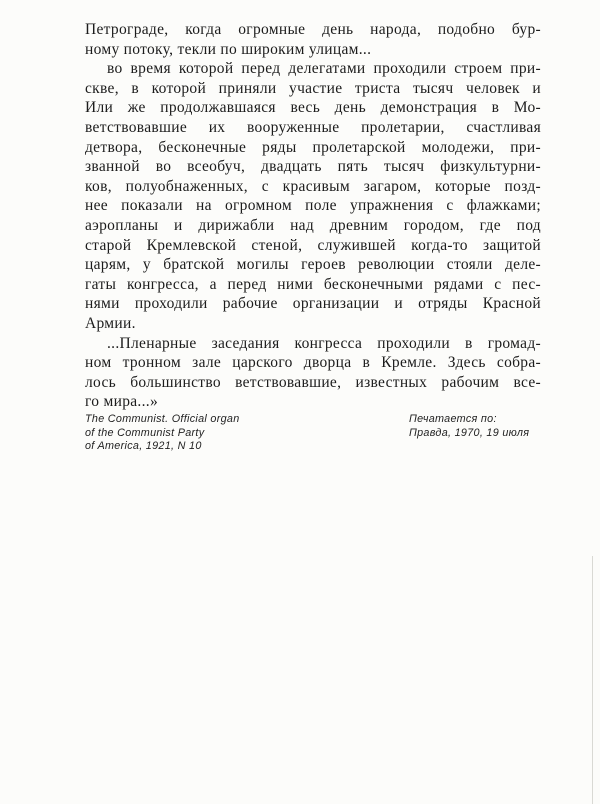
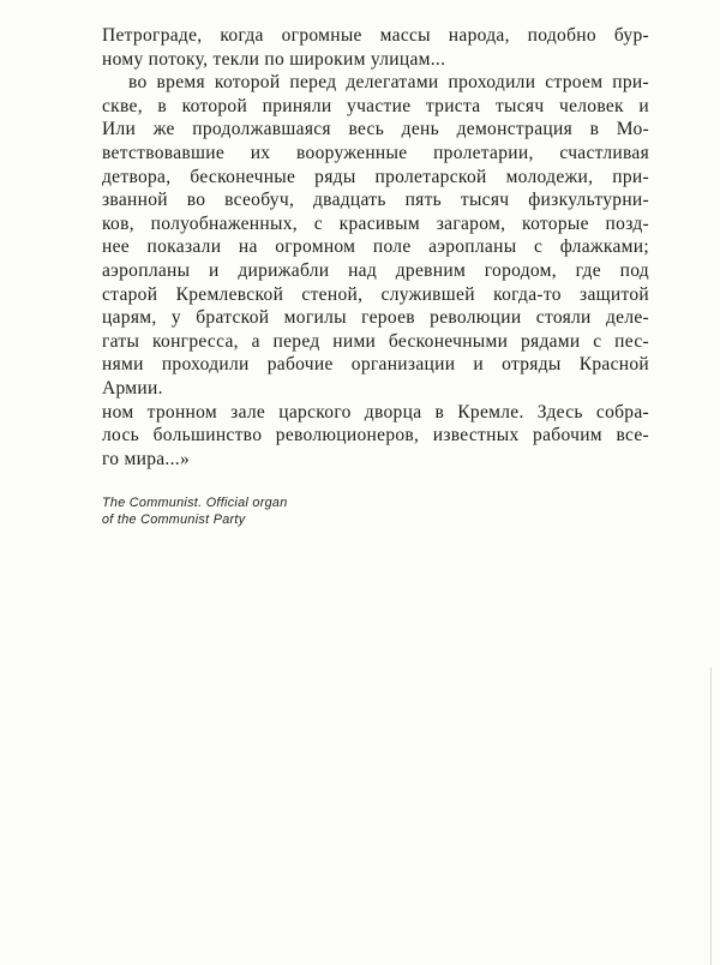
- Петрограде, когда огромные день народа, подобно бур-
+ Петрограде, когда огромные массы народа, подобно бур-
  ному потоку, текли по широким улицам...
  во время которой перед делегатами проходили строем при-
  скве, в которой приняли участие триста тысяч человек и
  Или же продолжавшаяся весь день демонстрация в Мо-
  ветствовавшие их вооруженные пролетарии, счастливая
  детвора, бесконечные ряды пролетарской молодежи, при-
  званной во всеобуч, двадцать пять тысяч физкультурни-
  ков, полуобнаженных, с красивым загаром, которые позд-
- нее показали на огромном поле упражнения с флажками;
+ нее показали на огромном поле аэропланы с флажками;
  аэропланы и дирижабли над древним городом, где под
  старой Кремлевской стеной, служившей когда-то защитой
  царям, у братской могилы героев революции стояли деле-
  гаты конгресса, а перед ними бесконечными рядами с пес-
  нями проходили рабочие организации и отряды Красной
  Армии.
- ...Пленарные заседания конгресса проходили в громад-
  ном тронном зале царского дворца в Кремле. Здесь собра-
- лось большинство ветствовавшие, известных рабочим все-
+ лось большинство революционеров, известных рабочим все-
  го мира...»
  The Communist. Official organ
  of the Communist Party
- of America, 1921, N 10
- Печатается по:
- Правда, 1970, 19 июля
